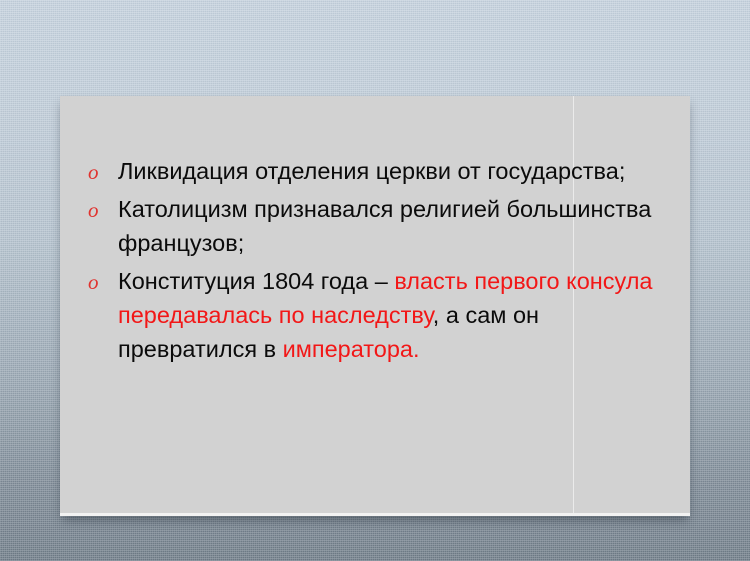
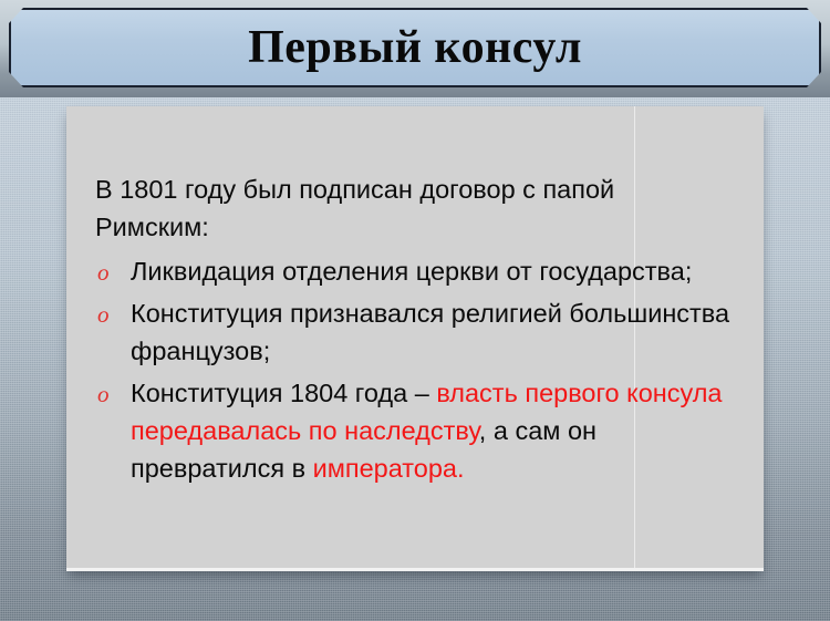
+ Первый консул
+ В 1801 году был подписан договор с папой Римским:
  o
  Ликвидация отделения церкви от государства;
  o
- Католицизм признавался религией большинства французов;
+ Конституция признавался религией большинства французов;
  o
  Конституция 1804 года – власть первого консула передавалась по наследству, а сам он превратился в императора.
